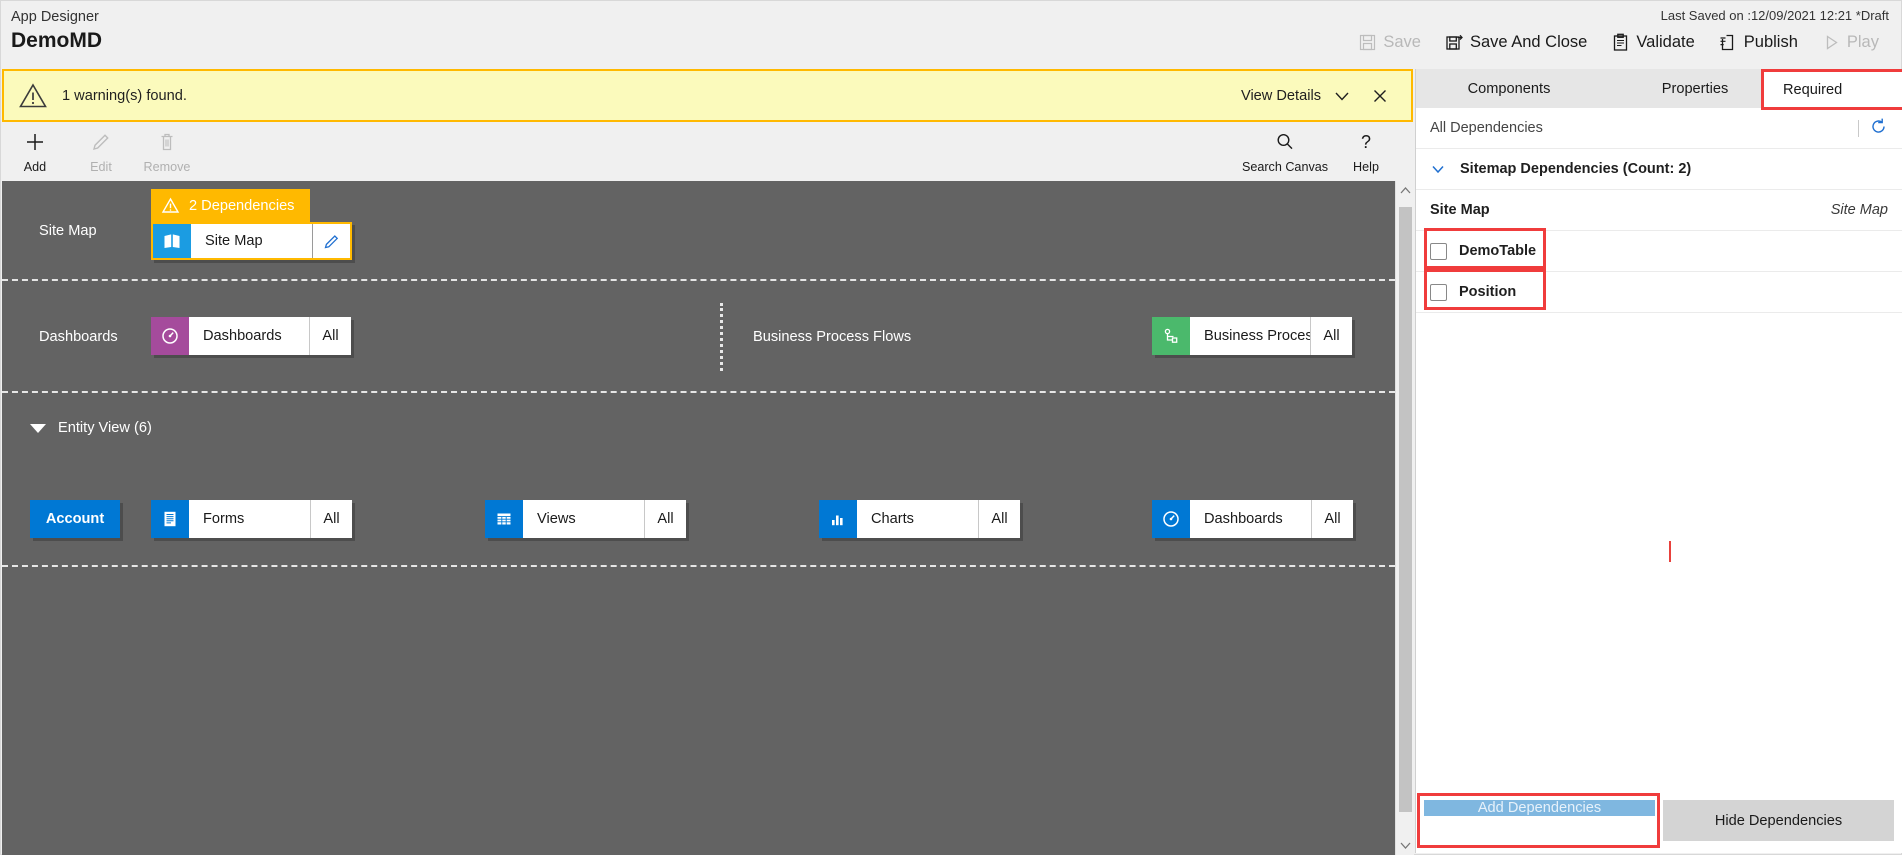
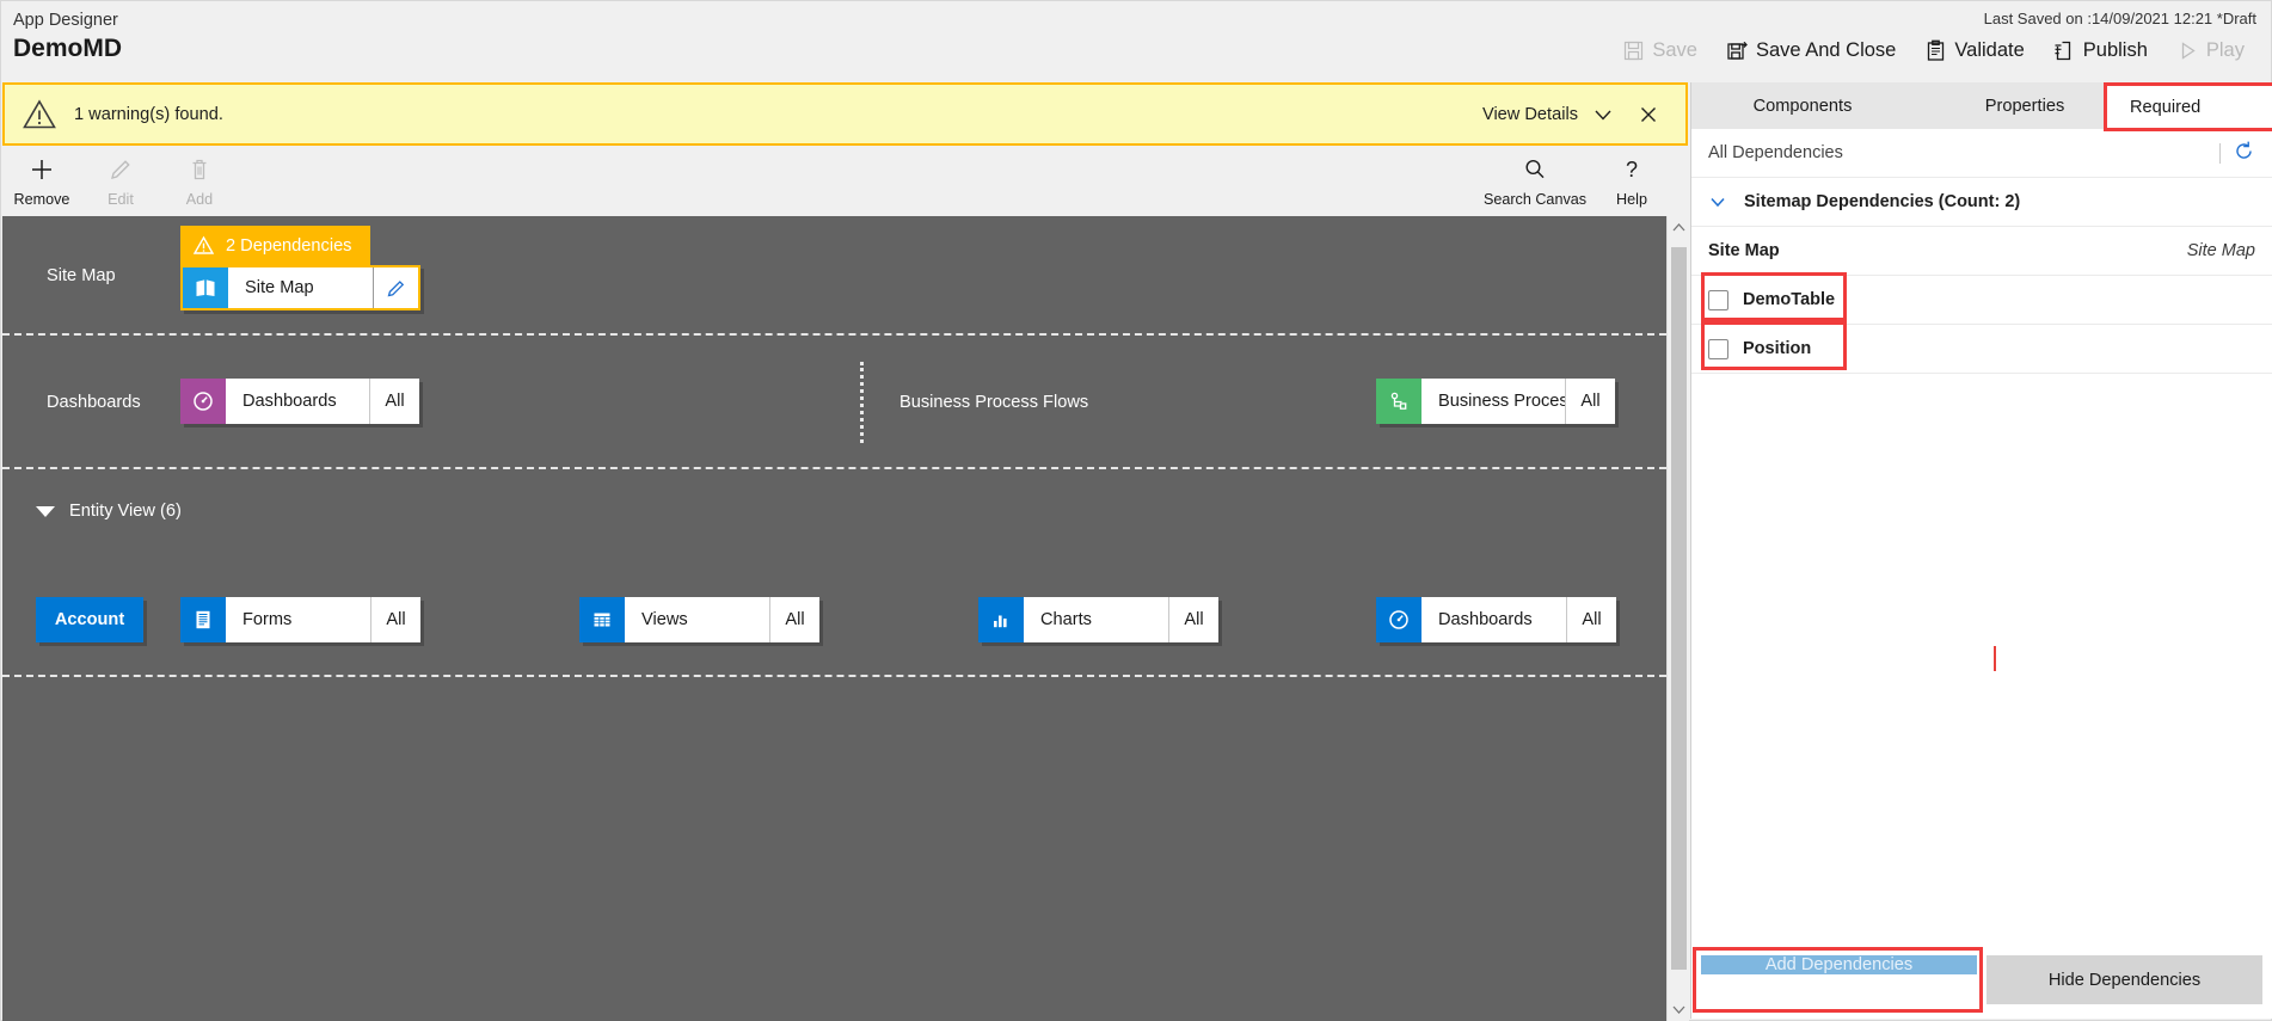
  App Designer
  DemoMD
- Last Saved on :12/09/2021 12:21 *Draft
+ Last Saved on :14/09/2021 12:21 *Draft
  Save
  Save And Close
  Validate
  Publish
  Play
  1 warning(s) found.
  View Details
- Add
+ Remove
  Edit
- Remove
+ Add
  Search Canvas
  ?
  Help
  Site Map
  2 Dependencies
  Site Map
  Dashboards
  Dashboards
  All
  Business Process Flows
  Business Proces
  All
  Entity View (6)
  Account
  Forms
  All
  Views
  All
  Charts
  All
  Dashboards
  All
  Components
  Properties
  Required
  All Dependencies
  Sitemap Dependencies (Count: 2)
  Site Map
  Site Map
  DemoTable
  Position
  Add Dependencies
  Hide Dependencies
